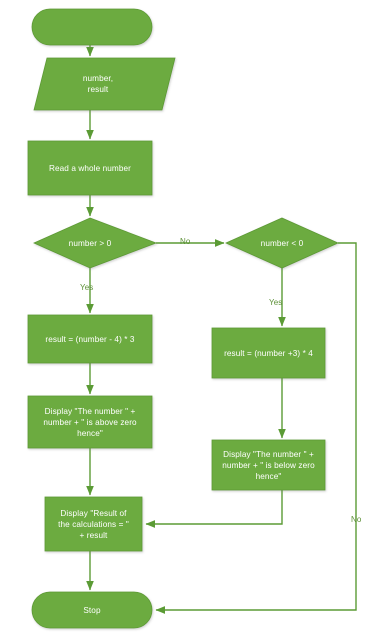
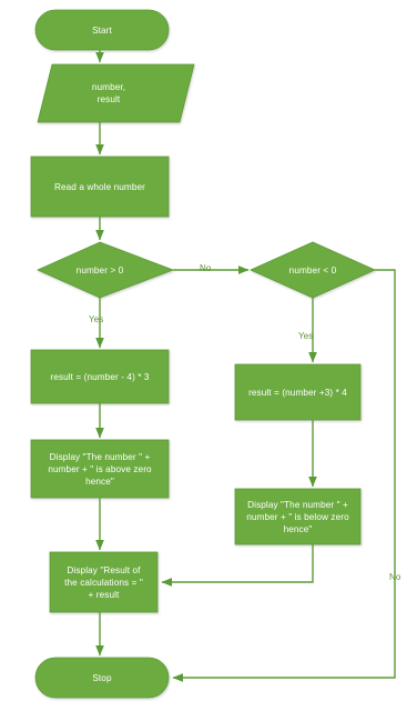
+ Start
  number,
  result
  Read a whole number
  number > 0
  number < 0
  result = (number - 4) * 3
  result = (number +3) * 4
  Display "The number " +
  number + " is above zero
  hence"
  Display "The number " +
  number + " is below zero
  hence"
  Display "Result of
  the calculations = "
  + result
  Stop
  No
  Yes
  Yes
  No
